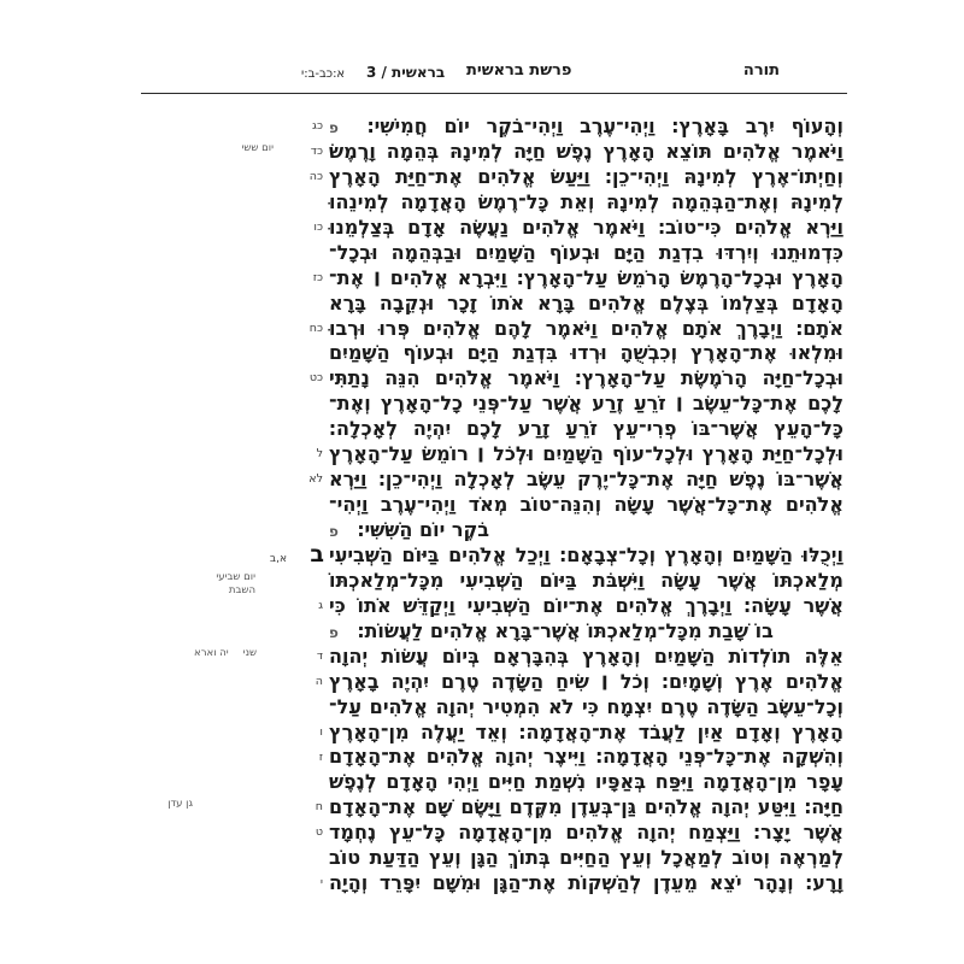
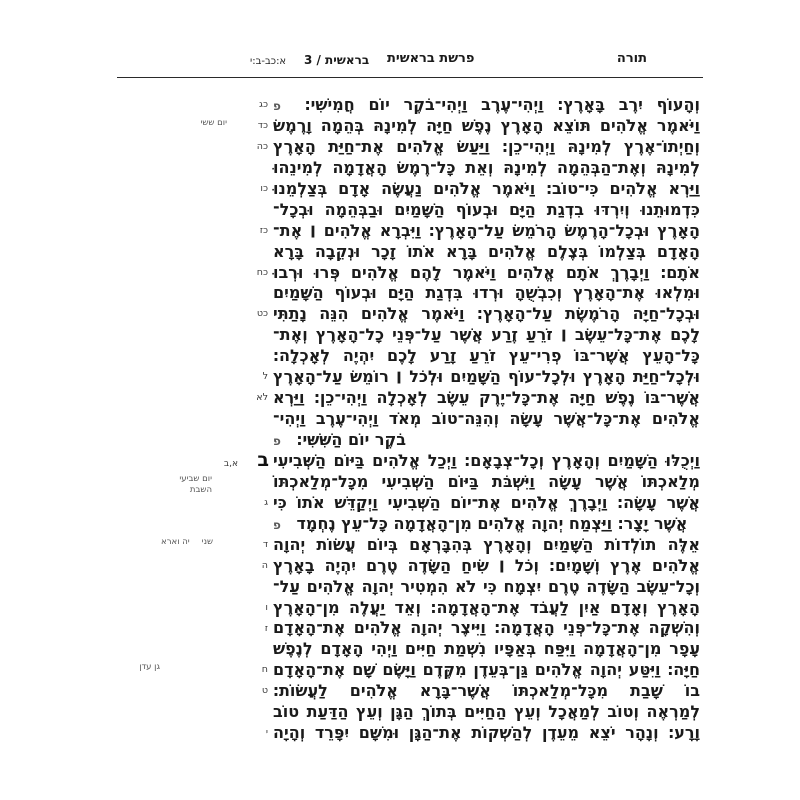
  תורה
  פרשת בראשית
  בראשית / 3 א:כב-ב:י
  ב
  א,ב
  וְהָעוֹף יִרֶב בָּאָרֶץ׃ וַיְהִי־עֶרֶב וַיְהִי־בֹקֶר יוֹם חֲמִישִׁי׃ פ
  וַיֹּאמֶר אֱלֹהִים תּוֹצֵא הָאָרֶץ נֶפֶשׁ חַיָּה לְמִינָהּ בְּהֵמָה וָרֶמֶשׂ
  וְחַיְתוֹ־אֶרֶץ לְמִינָהּ וַיְהִי־כֵן׃ וַיַּעַשׂ אֱלֹהִים אֶת־חַיַּת הָאָרֶץ
  לְמִינָהּ וְאֶת־הַבְּהֵמָה לְמִינָהּ וְאֵת כָּל־רֶמֶשׂ הָאֲדָמָה לְמִינֵהוּ
  וַיַּרְא אֱלֹהִים כִּי־טוֹב׃ וַיֹּאמֶר אֱלֹהִים נַעֲשֶׂה אָדָם בְּצַלְמֵנוּ
  כִּדְמוּתֵנוּ וְיִרְדּוּ בִדְגַת הַיָּם וּבְעוֹף הַשָּׁמַיִם וּבַבְּהֵמָה וּבְכָל־
  הָאָרֶץ וּבְכָל־הָרֶמֶשׂ הָרֹמֵשׂ עַל־הָאָרֶץ׃ וַיִּבְרָא אֱלֹהִים ׀ אֶת־
  הָאָדָם בְּצַלְמוֹ בְּצֶלֶם אֱלֹהִים בָּרָא אֹתוֹ זָכָר וּנְקֵבָה בָּרָא
  אֹתָם׃ וַיְבָרֶךְ אֹתָם אֱלֹהִים וַיֹּאמֶר לָהֶם אֱלֹהִים פְּרוּ וּרְבוּ
  וּמִלְאוּ אֶת־הָאָרֶץ וְכִבְשֻׁהָ וּרְדוּ בִּדְגַת הַיָּם וּבְעוֹף הַשָּׁמַיִם
  וּבְכָל־חַיָּה הָרֹמֶשֶׂת עַל־הָאָרֶץ׃ וַיֹּאמֶר אֱלֹהִים הִנֵּה נָתַתִּי
  לָכֶם אֶת־כָּל־עֵשֶׂב ׀ זֹרֵעַ זֶרַע אֲשֶׁר עַל־פְּנֵי כָל־הָאָרֶץ וְאֶת־
  כָּל־הָעֵץ אֲשֶׁר־בּוֹ פְרִי־עֵץ זֹרֵעַ זָרַע לָכֶם יִהְיֶה לְאָכְלָה׃
  וּלְכָל־חַיַּת הָאָרֶץ וּלְכָל־עוֹף הַשָּׁמַיִם וּלְכֹל ׀ רוֹמֵשׂ עַל־הָאָרֶץ
  אֲשֶׁר־בּוֹ נֶפֶשׁ חַיָּה אֶת־כָּל־יֶרֶק עֵשֶׂב לְאָכְלָה וַיְהִי־כֵן׃ וַיַּרְא
  אֱלֹהִים אֶת־כָּל־אֲשֶׁר עָשָׂה וְהִנֵּה־טוֹב מְאֹד וַיְהִי־עֶרֶב וַיְהִי־
  בֹקֶר יוֹם הַשִּׁשִּׁי׃ פ
  וַיְכֻלּוּ הַשָּׁמַיִם וְהָאָרֶץ וְכָל־צְבָאָם׃ וַיְכַל אֱלֹהִים בַּיּוֹם הַשְּׁבִיעִי
  מְלַאכְתּוֹ אֲשֶׁר עָשָׂה וַיִּשְׁבֹּת בַּיּוֹם הַשְּׁבִיעִי מִכָּל־מְלַאכְתּוֹ
  אֲשֶׁר עָשָׂה׃ וַיְבָרֶךְ אֱלֹהִים אֶת־יוֹם הַשְּׁבִיעִי וַיְקַדֵּשׁ אֹתוֹ כִּי
- בוֹ שָׁבַת מִכָּל־מְלַאכְתּוֹ אֲשֶׁר־בָּרָא אֱלֹהִים לַעֲשׂוֹת׃ פ
+ אֲשֶׁר יָצָר׃ וַיַּצְמַח יְהוָה אֱלֹהִים מִן־הָאֲדָמָה כָּל־עֵץ נֶחְמָד פ
  אֵלֶּה תוֹלְדוֹת הַשָּׁמַיִם וְהָאָרֶץ בְּהִבָּרְאָם בְּיוֹם עֲשׂוֹת יְהוָה
  אֱלֹהִים אֶרֶץ וְשָׁמָיִם׃ וְכֹל ׀ שִׂיחַ הַשָּׂדֶה טֶרֶם יִהְיֶה בָאָרֶץ
  וְכָל־עֵשֶׂב הַשָּׂדֶה טֶרֶם יִצְמָח כִּי לֹא הִמְטִיר יְהוָה אֱלֹהִים עַל־
  הָאָרֶץ וְאָדָם אַיִן לַעֲבֹד אֶת־הָאֲדָמָה׃ וְאֵד יַעֲלֶה מִן־הָאָרֶץ
  וְהִשְׁקָה אֶת־כָּל־פְּנֵי הָאֲדָמָה׃ וַיִּיצֶר יְהוָה אֱלֹהִים אֶת־הָאָדָם
  עָפָר מִן־הָאֲדָמָה וַיִּפַּח בְּאַפָּיו נִשְׁמַת חַיִּים וַיְהִי הָאָדָם לְנֶפֶשׁ
  חַיָּה׃ וַיִּטַּע יְהוָה אֱלֹהִים גַּן־בְּעֵדֶן מִקֶּדֶם וַיָּשֶׂם שָׁם אֶת־הָאָדָם
- אֲשֶׁר יָצָר׃ וַיַּצְמַח יְהוָה אֱלֹהִים מִן־הָאֲדָמָה כָּל־עֵץ נֶחְמָד
+ בוֹ שָׁבַת מִכָּל־מְלַאכְתּוֹ אֲשֶׁר־בָּרָא אֱלֹהִים לַעֲשׂוֹת׃
  לְמַרְאֶה וְטוֹב לְמַאֲכָל וְעֵץ הַחַיִּים בְּתוֹךְ הַגָּן וְעֵץ הַדַּעַת טוֹב
  וָרָע׃ וְנָהָר יֹצֵא מֵעֵדֶן לְהַשְׁקוֹת אֶת־הַגָּן וּמִשָּׁם יִפָּרֵד וְהָיָה
  כג
  כד
  כה
  כו
  כז
  כח
  כט
  ל
  לא
  ג
  ד
  ה
  ו
  ז
  ח
  ט
  י
  יום ששי
  יום שביעי
  השבת
  שנייה וארא
  גן עדן
